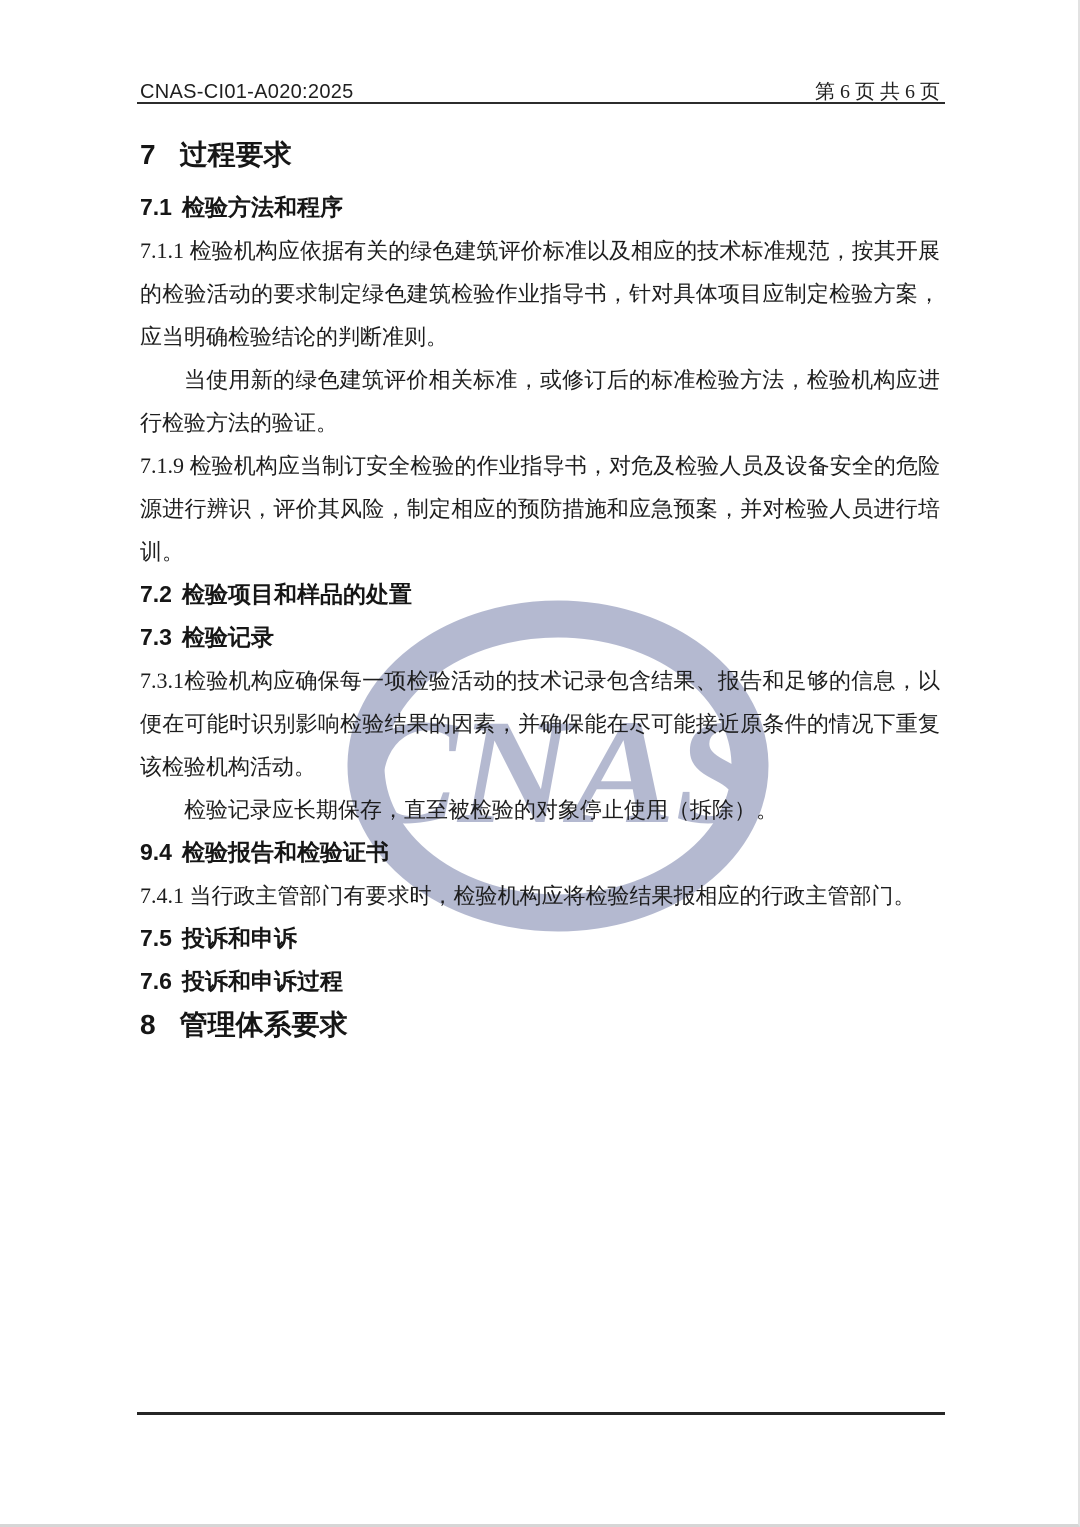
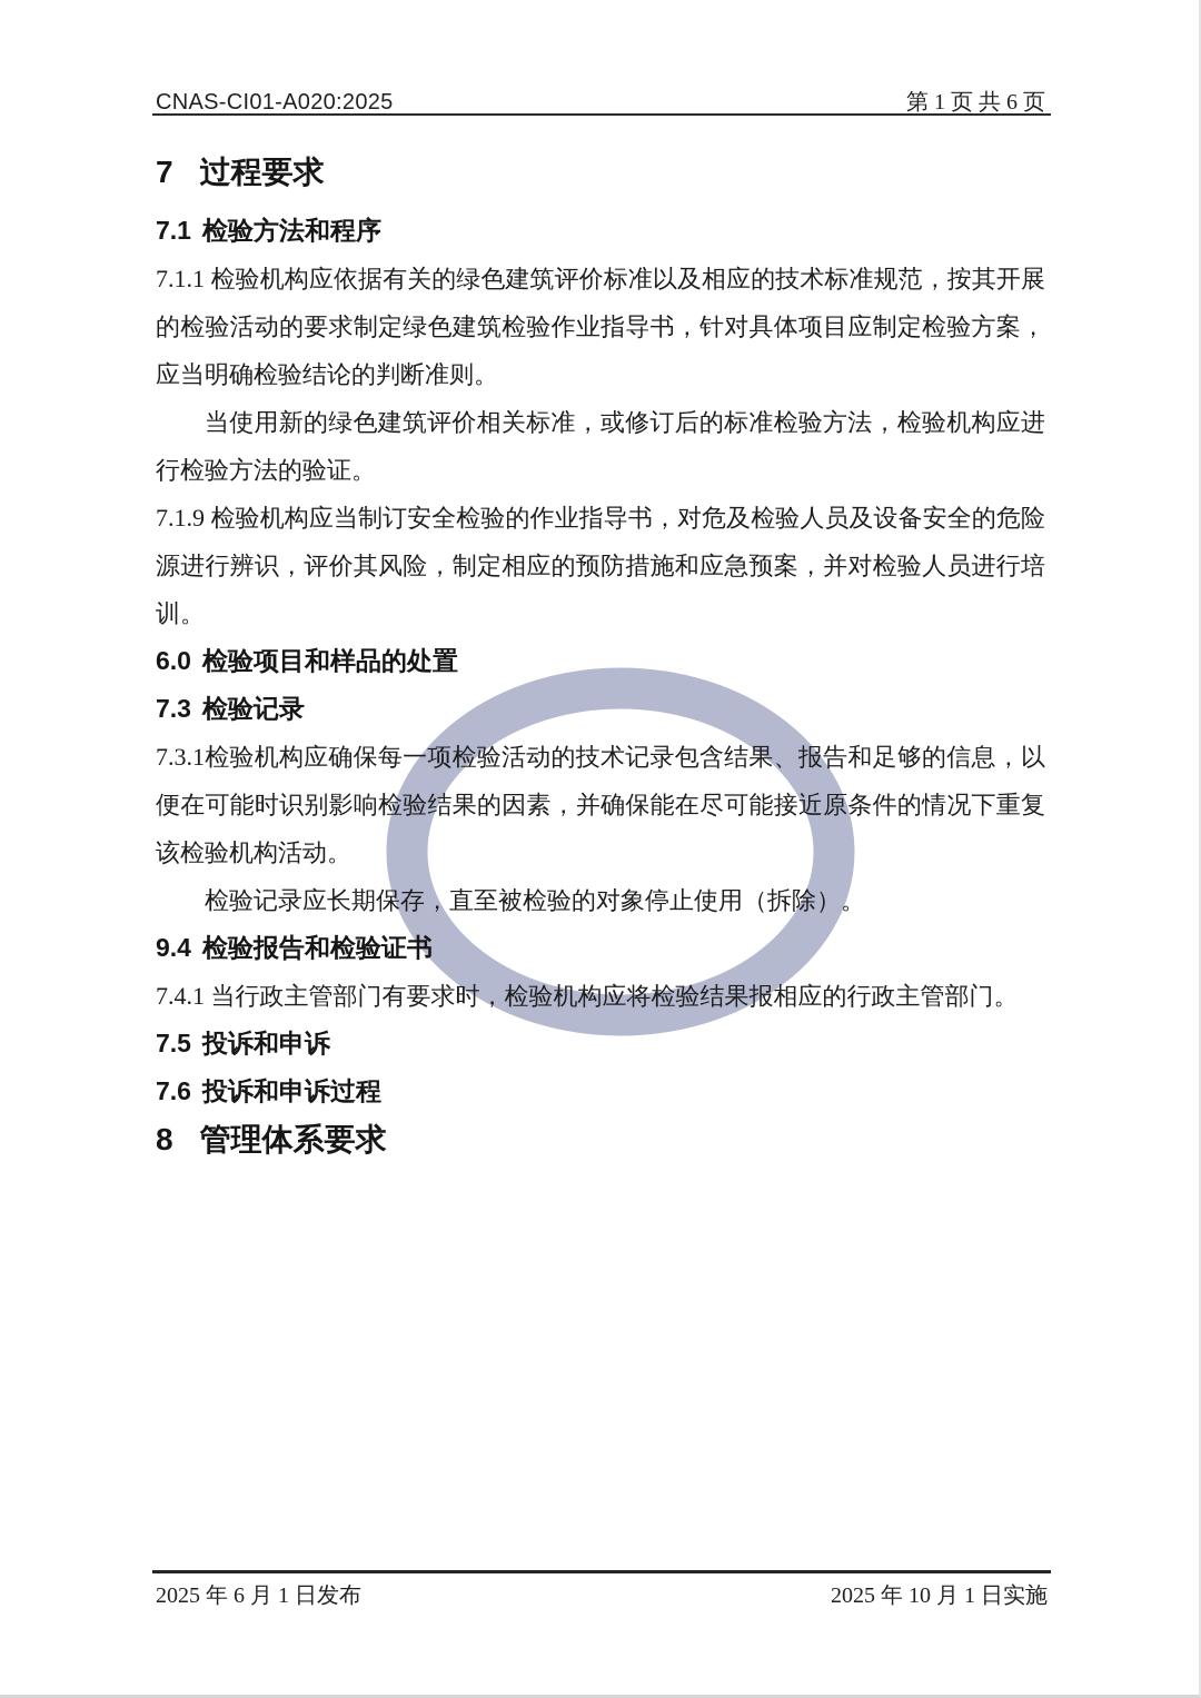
- CNAS
  CNAS-CI01-A020:2025
- 第 6 页 共 6 页
+ 第 1 页 共 6 页
  7 过程要求
  7.1 检验方法和程序
  7.1.1 检验机构应依据有关的绿色建筑评价标准以及相应的技术标准规范，按其开展的检验活动的要求制定绿色建筑检验作业指导书，针对具体项目应制定检验方案，应当明确检验结论的判断准则。
  当使用新的绿色建筑评价相关标准，或修订后的标准检验方法，检验机构应进行检验方法的验证。
  7.1.9 检验机构应当制订安全检验的作业指导书，对危及检验人员及设备安全的危险源进行辨识，评价其风险，制定相应的预防措施和应急预案，并对检验人员进行培训。
- 7.2 检验项目和样品的处置
+ 6.0 检验项目和样品的处置
  7.3 检验记录
  7.3.1检验机构应确保每一项检验活动的技术记录包含结果、报告和足够的信息，以便在可能时识别影响检验结果的因素，并确保能在尽可能接近原条件的情况下重复该检验机构活动。
  检验记录应长期保存，直至被检验的对象停止使用（拆除）。
  9.4 检验报告和检验证书
  7.4.1 当行政主管部门有要求时，检验机构应将检验结果报相应的行政主管部门。
  7.5 投诉和申诉
  7.6 投诉和申诉过程
  8 管理体系要求
+ 2025 年 6 月 1 日发布
+ 2025 年 10 月 1 日实施
